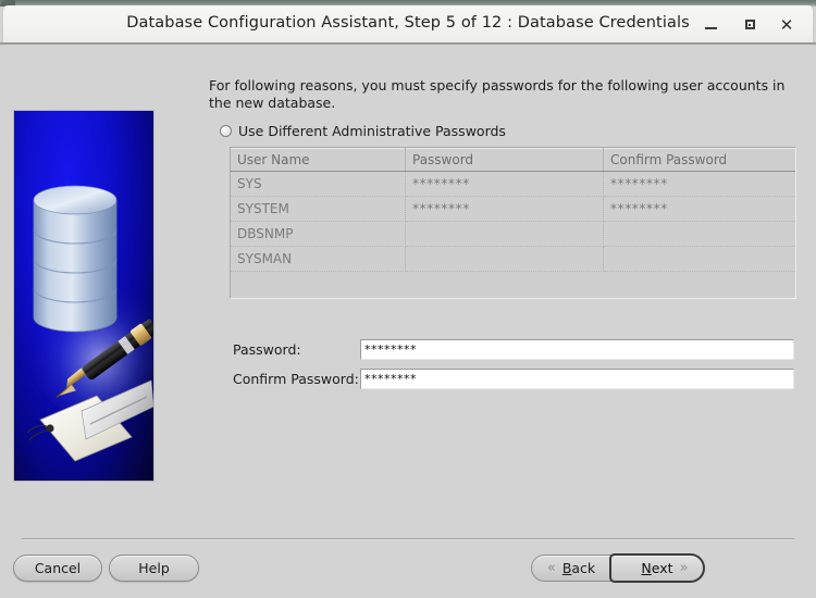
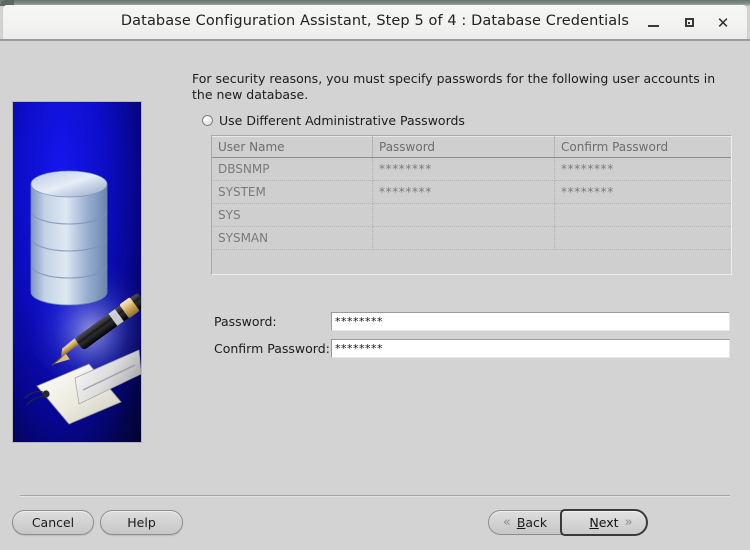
- Database Configuration Assistant, Step 5 of 12 : Database Credentials
+ Database Configuration Assistant, Step 5 of 4 : Database Credentials
  ✕
- For following reasons, you must specify passwords for the following user accounts in the new database.
+ For security reasons, you must specify passwords for the following user accounts in the new database.
  Use Different Administrative Passwords
  User Name	Password	Confirm Password
- SYS	********	********
+ DBSNMP	********	********
  SYSTEM	********	********
- DBSNMP
+ SYS
  SYSMAN
  Password:
  ********
  Confirm Password:
  ********
  Cancel
  Help
  «
  Back
  Next
  »
